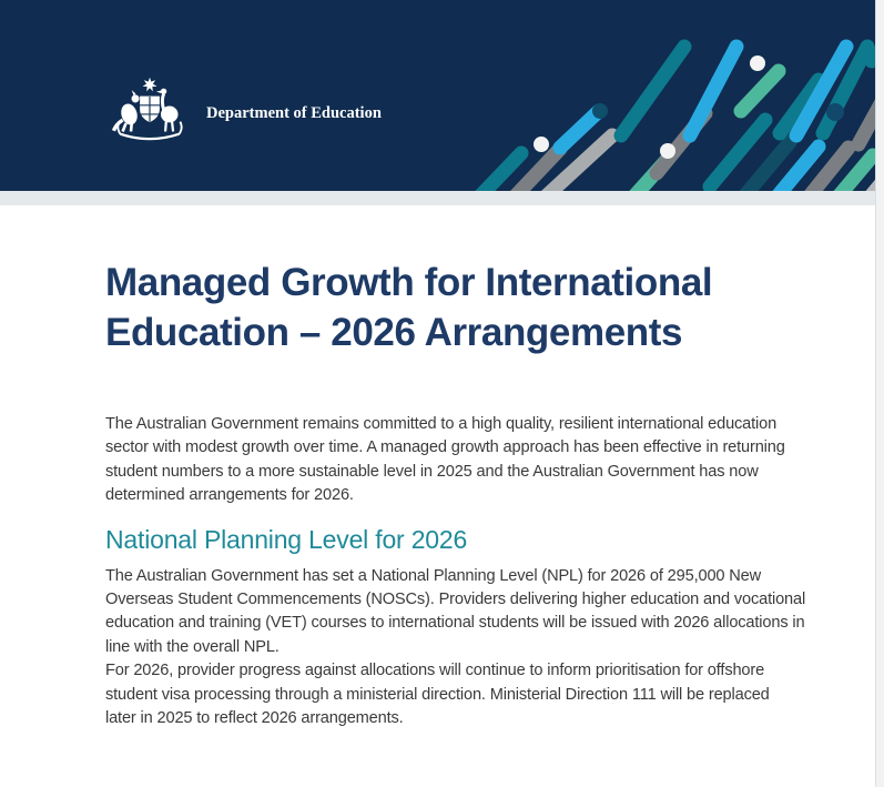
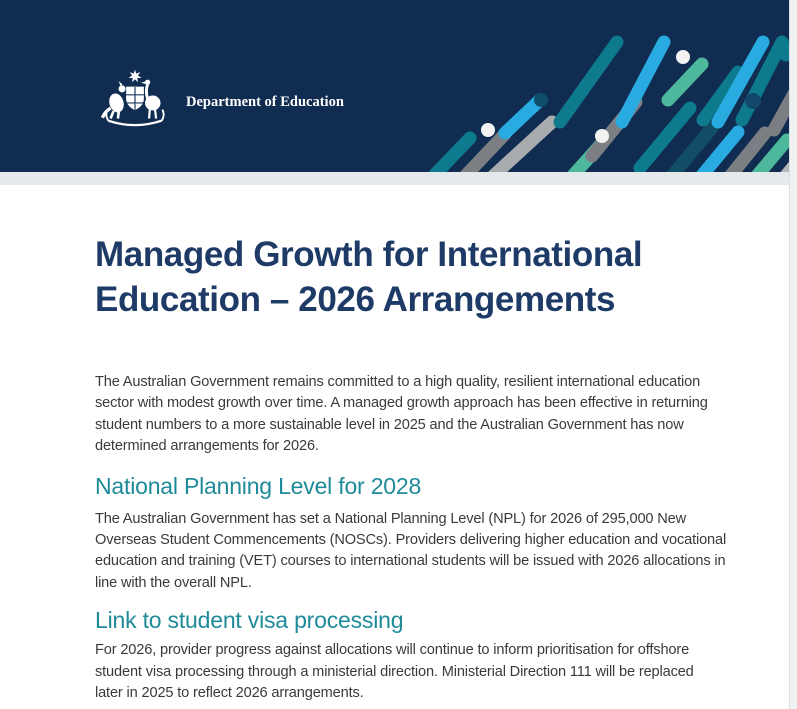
  Department of Education
  Managed Growth for International
  Education – 2026 Arrangements
  The Australian Government remains committed to a high quality, resilient international education
  sector with modest growth over time. A managed growth approach has been effective in returning
  student numbers to a more sustainable level in 2025 and the Australian Government has now
  determined arrangements for 2026.
- National Planning Level for 2026
+ National Planning Level for 2028
  The Australian Government has set a National Planning Level (NPL) for 2026 of 295,000 New
  Overseas Student Commencements (NOSCs). Providers delivering higher education and vocational
  education and training (VET) courses to international students will be issued with 2026 allocations in
  line with the overall NPL.
+ Link to student visa processing
  For 2026, provider progress against allocations will continue to inform prioritisation for offshore
  student visa processing through a ministerial direction. Ministerial Direction 111 will be replaced
  later in 2025 to reflect 2026 arrangements.
